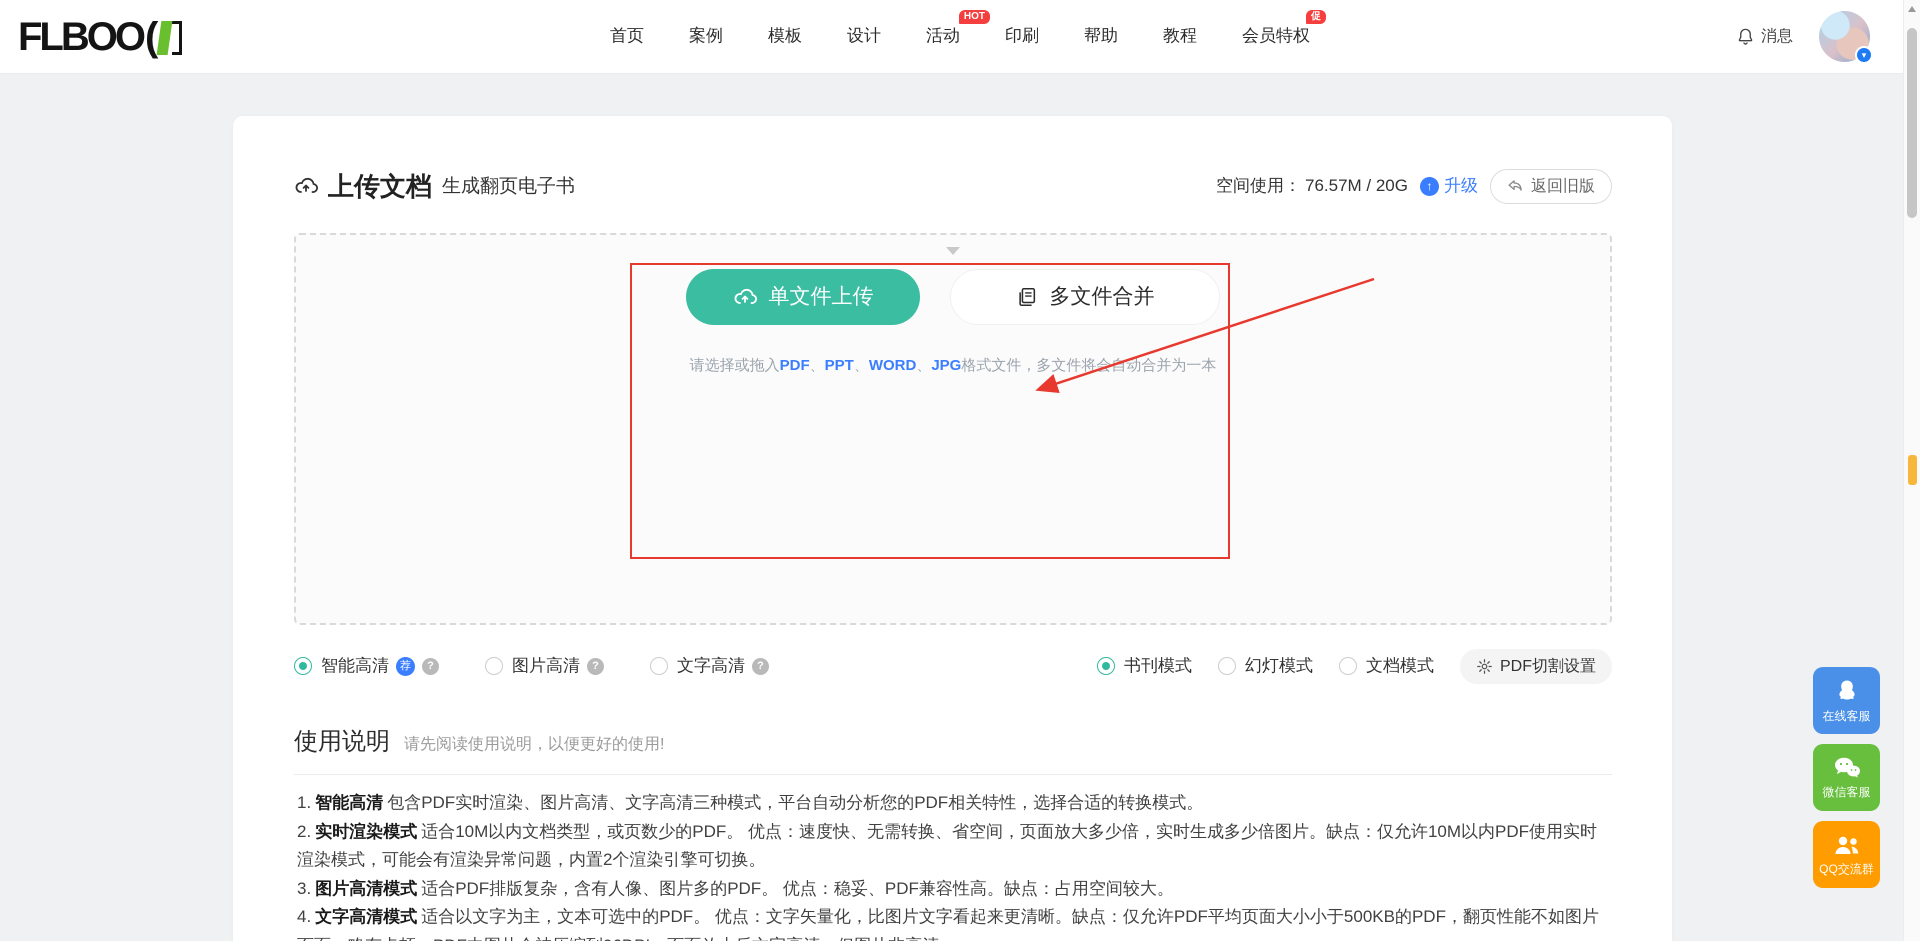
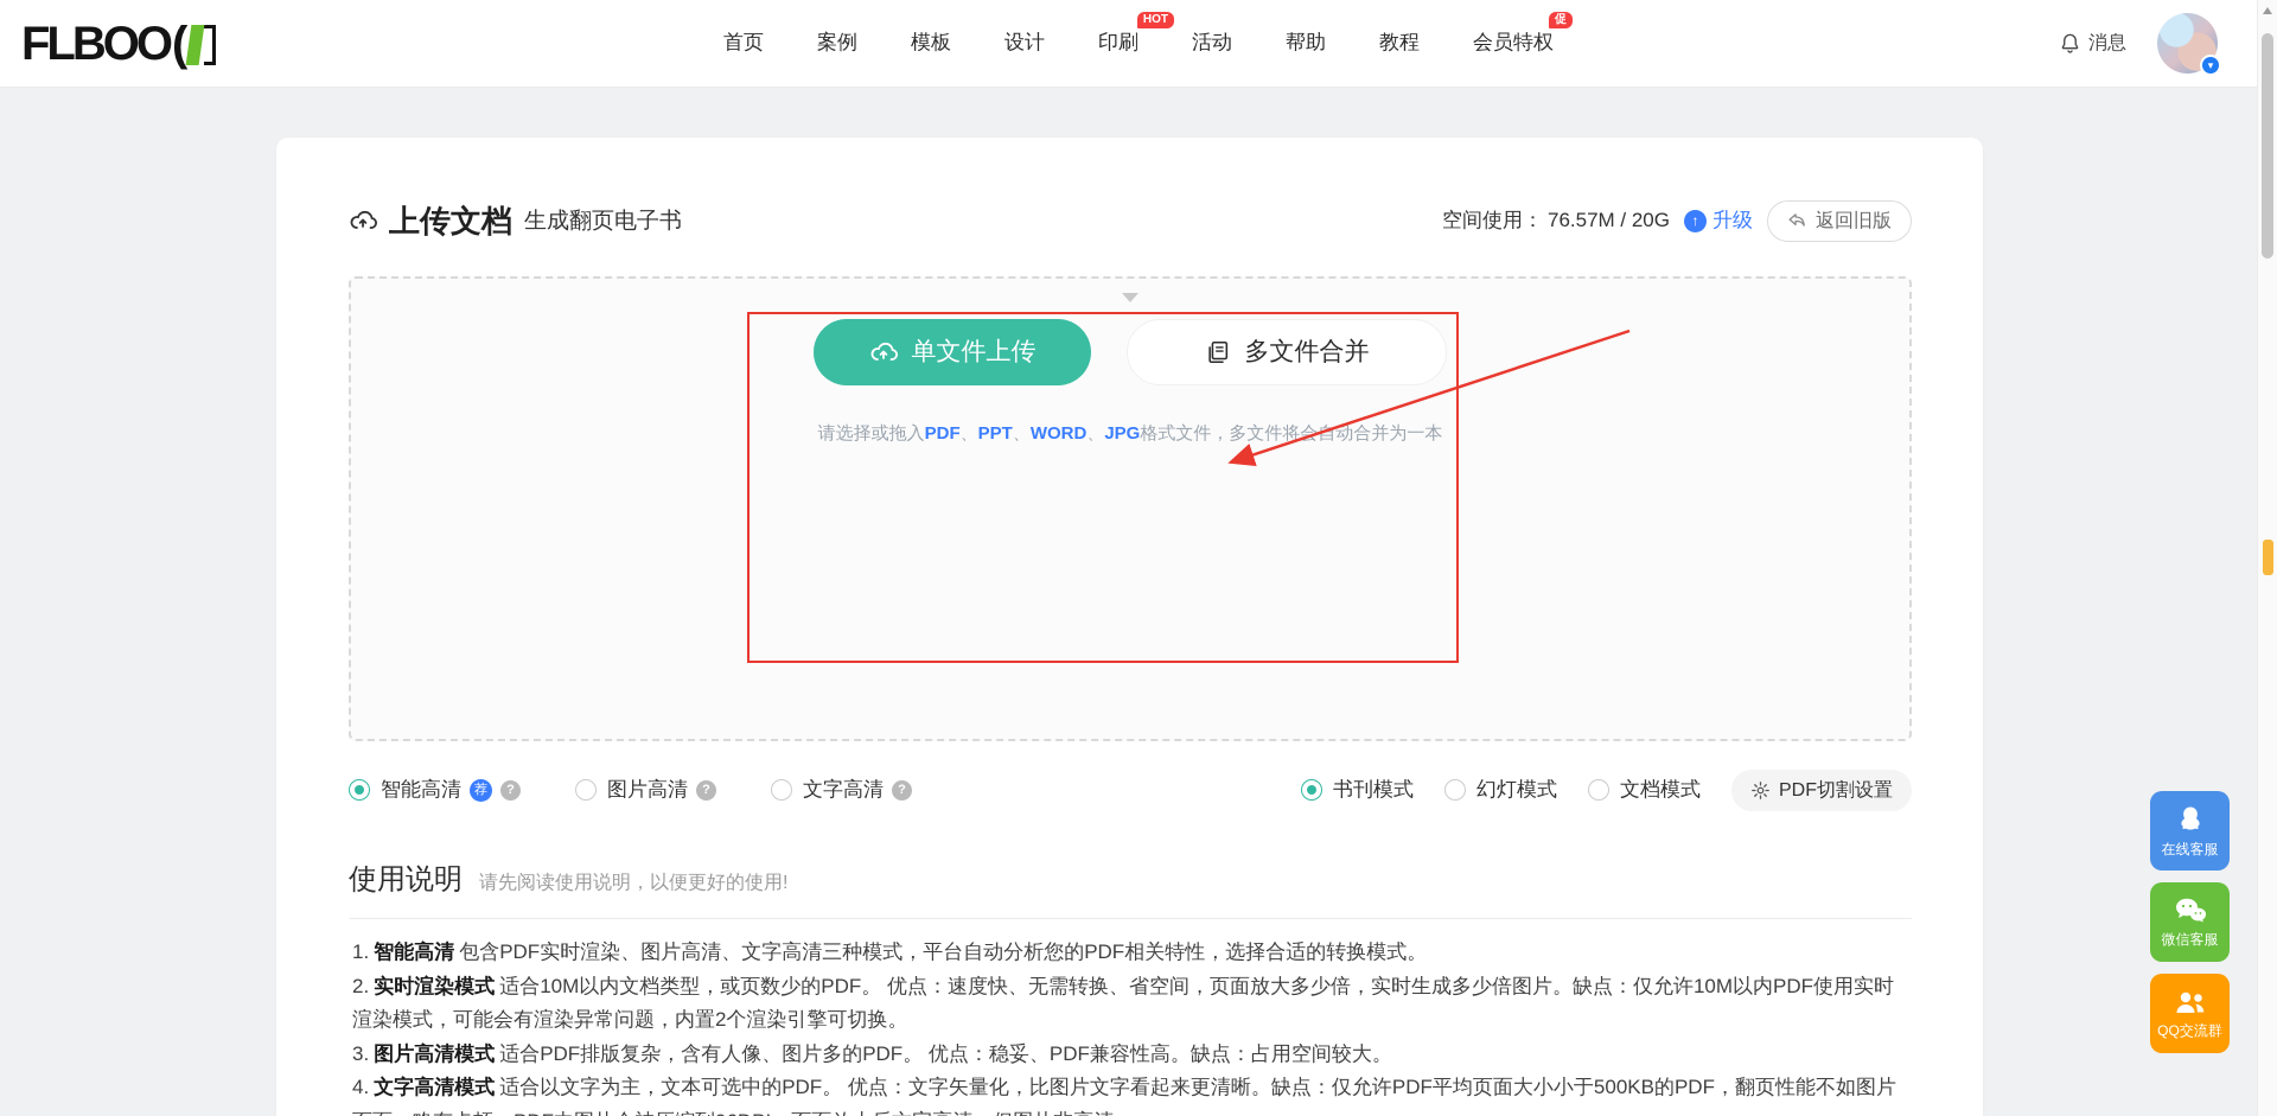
  FLBOO
  (
  首页
  案例
  模板
  设计
- 活动
+ 印刷
  HOT
- 印刷
+ 活动
  帮助
  教程
  会员特权
  促
  消息
  ▾
  上传文档
  生成翻页电子书
  空间使用：
  76.57M / 20G
  ↑
  升级
  返回旧版
  单文件上传
  多文件合并
  请选择或拖入PDF、PPT、WORD、JPG格式文件，多文件将会自动合并为一本
  智能高清
  荐
  ?
  图片高清
  ?
  文字高清
  ?
  书刊模式
  幻灯模式
  文档模式
  PDF切割设置
  使用说明
  请先阅读使用说明，以便更好的使用!
  1. 智能高清 包含PDF实时渲染、图片高清、文字高清三种模式，平台自动分析您的PDF相关特性，选择合适的转换模式。
  2. 实时渲染模式 适合10M以内文档类型，或页数少的PDF。 优点：速度快、无需转换、省空间，页面放大多少倍，实时生成多少倍图片。缺点：仅允许10M以内PDF使用实时渲染模式，可能会有渲染异常问题，内置2个渲染引擎可切换。
  3. 图片高清模式 适合PDF排版复杂，含有人像、图片多的PDF。 优点：稳妥、PDF兼容性高。缺点：占用空间较大。
  在线客服
  微信客服
  QQ交流群
